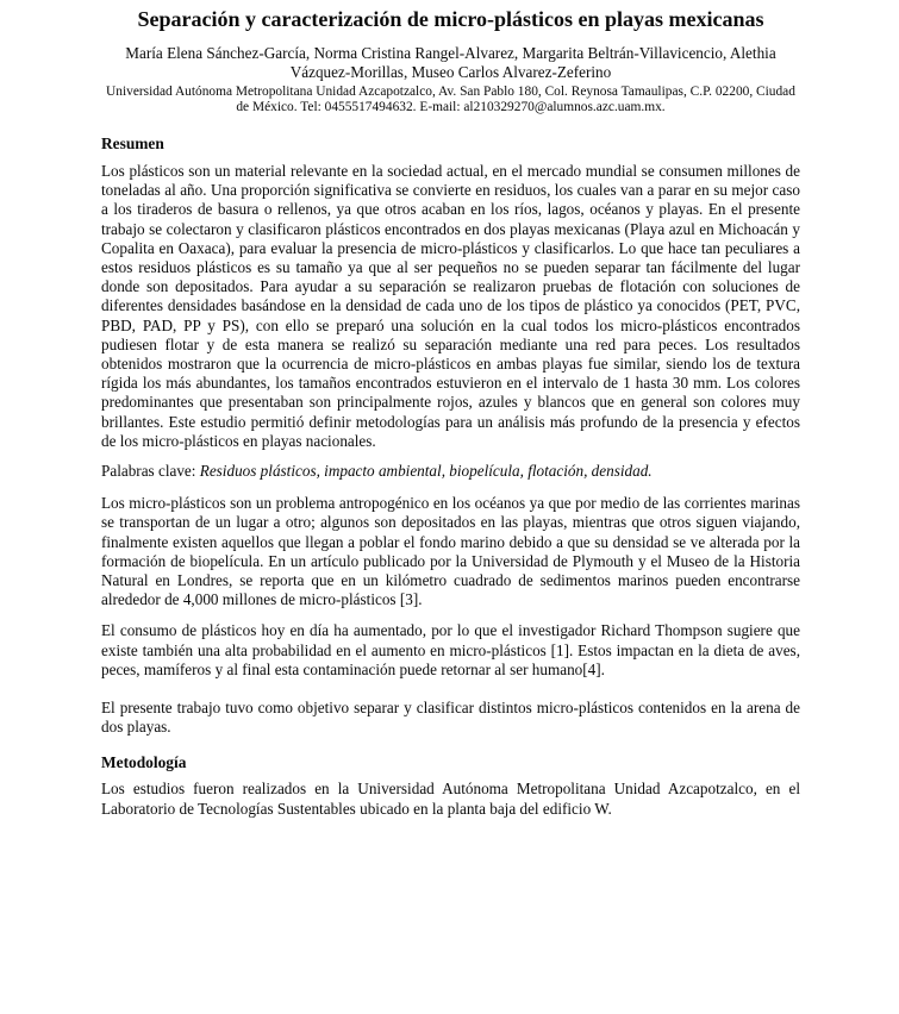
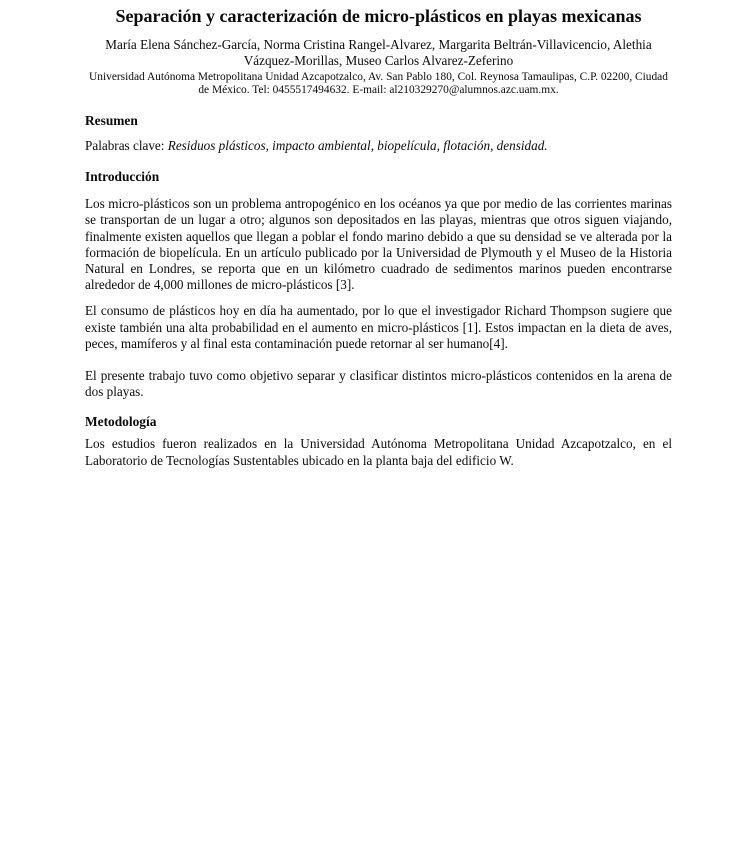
  Separación y caracterización de micro-plásticos en playas mexicanas
  María Elena Sánchez-García, Norma Cristina Rangel-Alvarez, Margarita Beltrán-Villavicencio, Alethia Vázquez-Morillas, Museo Carlos Alvarez-Zeferino
  Universidad Autónoma Metropolitana Unidad Azcapotzalco, Av. San Pablo 180, Col. Reynosa Tamaulipas, C.P. 02200, Ciudad de México. Tel: 0455517494632. E-mail: al210329270@alumnos.azc.uam.mx.
  Resumen
- Los plásticos son un material relevante en la sociedad actual, en el mercado mundial se consumen millones de toneladas al año. Una proporción significativa se convierte en residuos, los cuales van a parar en su mejor caso a los tiraderos de basura o rellenos, ya que otros acaban en los ríos, lagos, océanos y playas. En el presente trabajo se colectaron y clasificaron plásticos encontrados en dos playas mexicanas (Playa azul en Michoacán y Copalita en Oaxaca), para evaluar la presencia de micro-plásticos y clasificarlos. Lo que hace tan peculiares a estos residuos plásticos es su tamaño ya que al ser pequeños no se pueden separar tan fácilmente del lugar donde son depositados. Para ayudar a su separación se realizaron pruebas de flotación con soluciones de diferentes densidades basándose en la densidad de cada uno de los tipos de plástico ya conocidos (PET, PVC, PBD, PAD, PP y PS), con ello se preparó una solución en la cual todos los micro-plásticos encontrados pudiesen flotar y de esta manera se realizó su separación mediante una red para peces. Los resultados obtenidos mostraron que la ocurrencia de micro-plásticos en ambas playas fue similar, siendo los de textura rígida los más abundantes, los tamaños encontrados estuvieron en el intervalo de 1 hasta 30 mm. Los colores predominantes que presentaban son principalmente rojos, azules y blancos que en general son colores muy brillantes. Este estudio permitió definir metodologías para un análisis más profundo de la presencia y efectos de los micro-plásticos en playas nacionales.
  Palabras clave: Residuos plásticos, impacto ambiental, biopelícula, flotación, densidad.
+ Introducción
  Los micro-plásticos son un problema antropogénico en los océanos ya que por medio de las corrientes marinas se transportan de un lugar a otro; algunos son depositados en las playas, mientras que otros siguen viajando, finalmente existen aquellos que llegan a poblar el fondo marino debido a que su densidad se ve alterada por la formación de biopelícula. En un artículo publicado por la Universidad de Plymouth y el Museo de la Historia Natural en Londres, se reporta que en un kilómetro cuadrado de sedimentos marinos pueden encontrarse alrededor de 4,000 millones de micro-plásticos [3].
  El consumo de plásticos hoy en día ha aumentado, por lo que el investigador Richard Thompson sugiere que existe también una alta probabilidad en el aumento en micro-plásticos [1]. Estos impactan en la dieta de aves, peces, mamíferos y al final esta contaminación puede retornar al ser humano[4].
  El presente trabajo tuvo como objetivo separar y clasificar distintos micro-plásticos contenidos en la arena de dos playas.
  Metodología
  Los estudios fueron realizados en la Universidad Autónoma Metropolitana Unidad Azcapotzalco, en el Laboratorio de Tecnologías Sustentables ubicado en la planta baja del edificio W.
